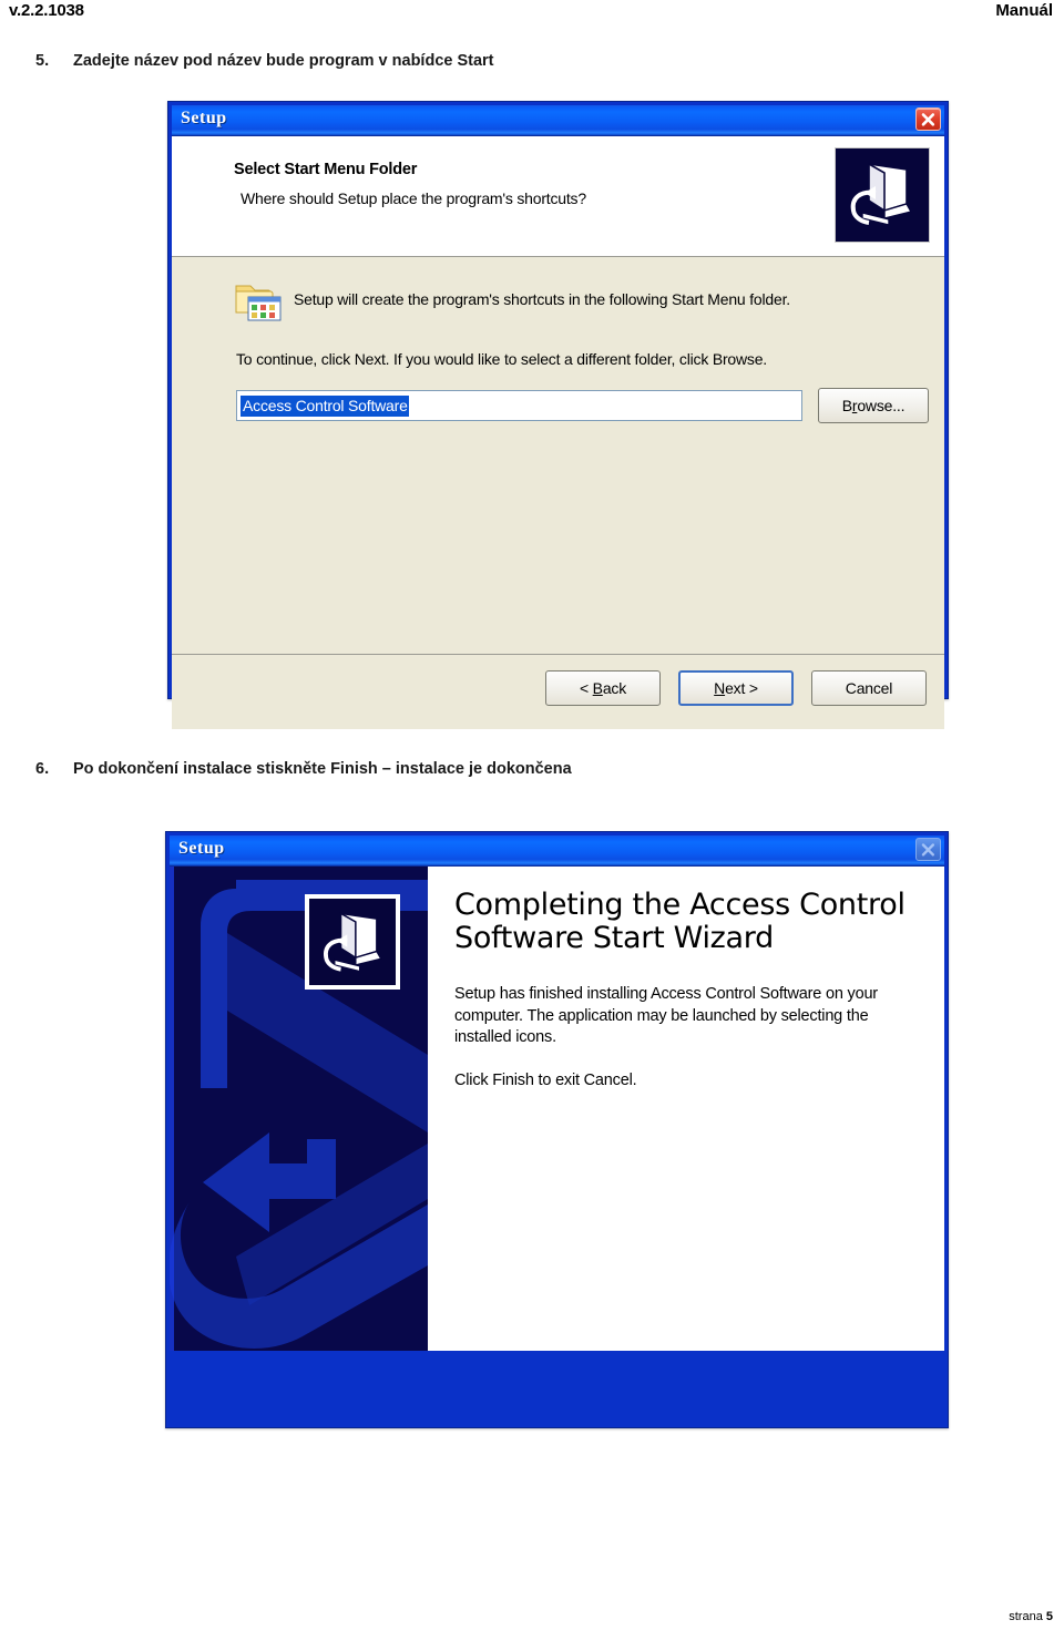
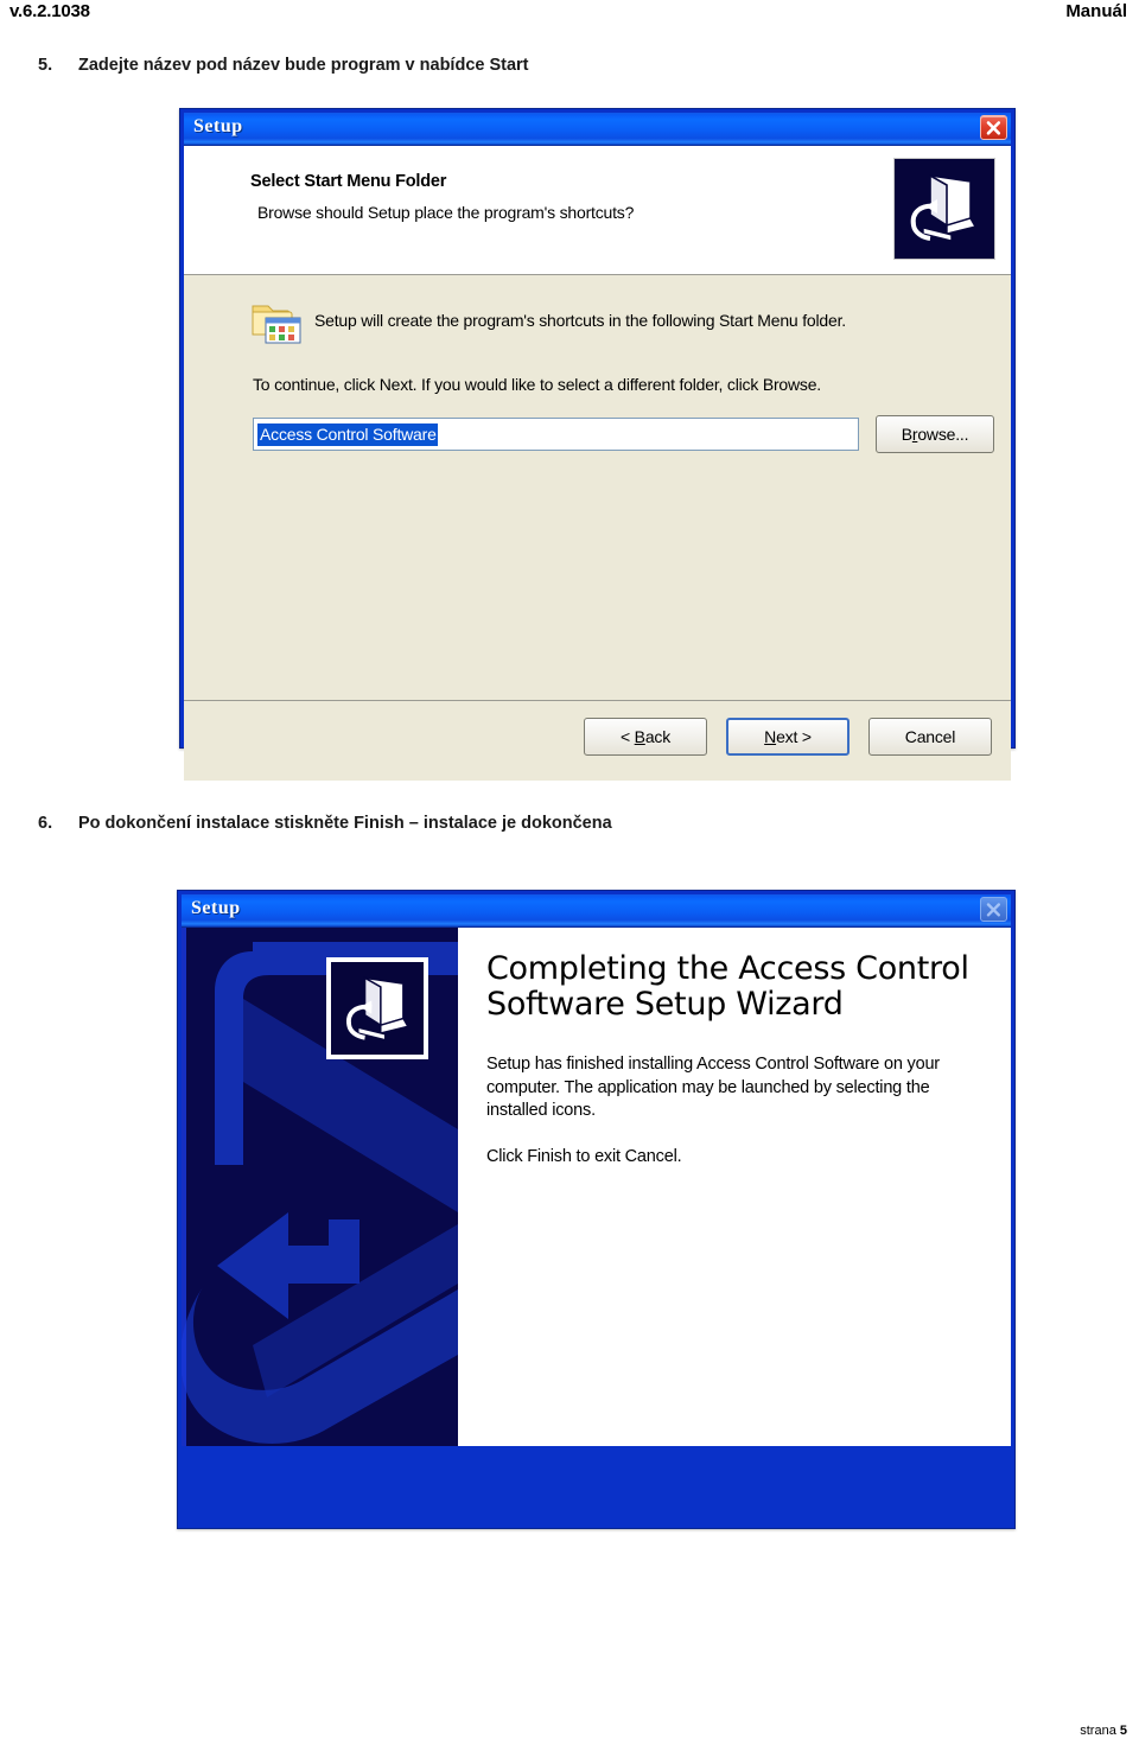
- v.2.2.1038
+ v.6.2.1038
  Manuál
  5. Zadejte název pod název bude program v nabídce Start
  Setup
  Select Start Menu Folder
- Where should Setup place the program's shortcuts?
+ Browse should Setup place the program's shortcuts?
  Setup will create the program's shortcuts in the following Start Menu folder.
  To continue, click Next. If you would like to select a different folder, click Browse.
  Access Control Software
  Browse...
  < Back
  Next >
  Cancel
  6. Po dokončení instalace stiskněte Finish – instalace je dokončena
  Setup
- Completing the Access Control Software Start Wizard
+ Completing the Access Control Software Setup Wizard
  Setup has finished installing Access Control Software on your computer. The application may be launched by selecting the installed icons.
  Click Finish to exit Cancel.
  strana 5
